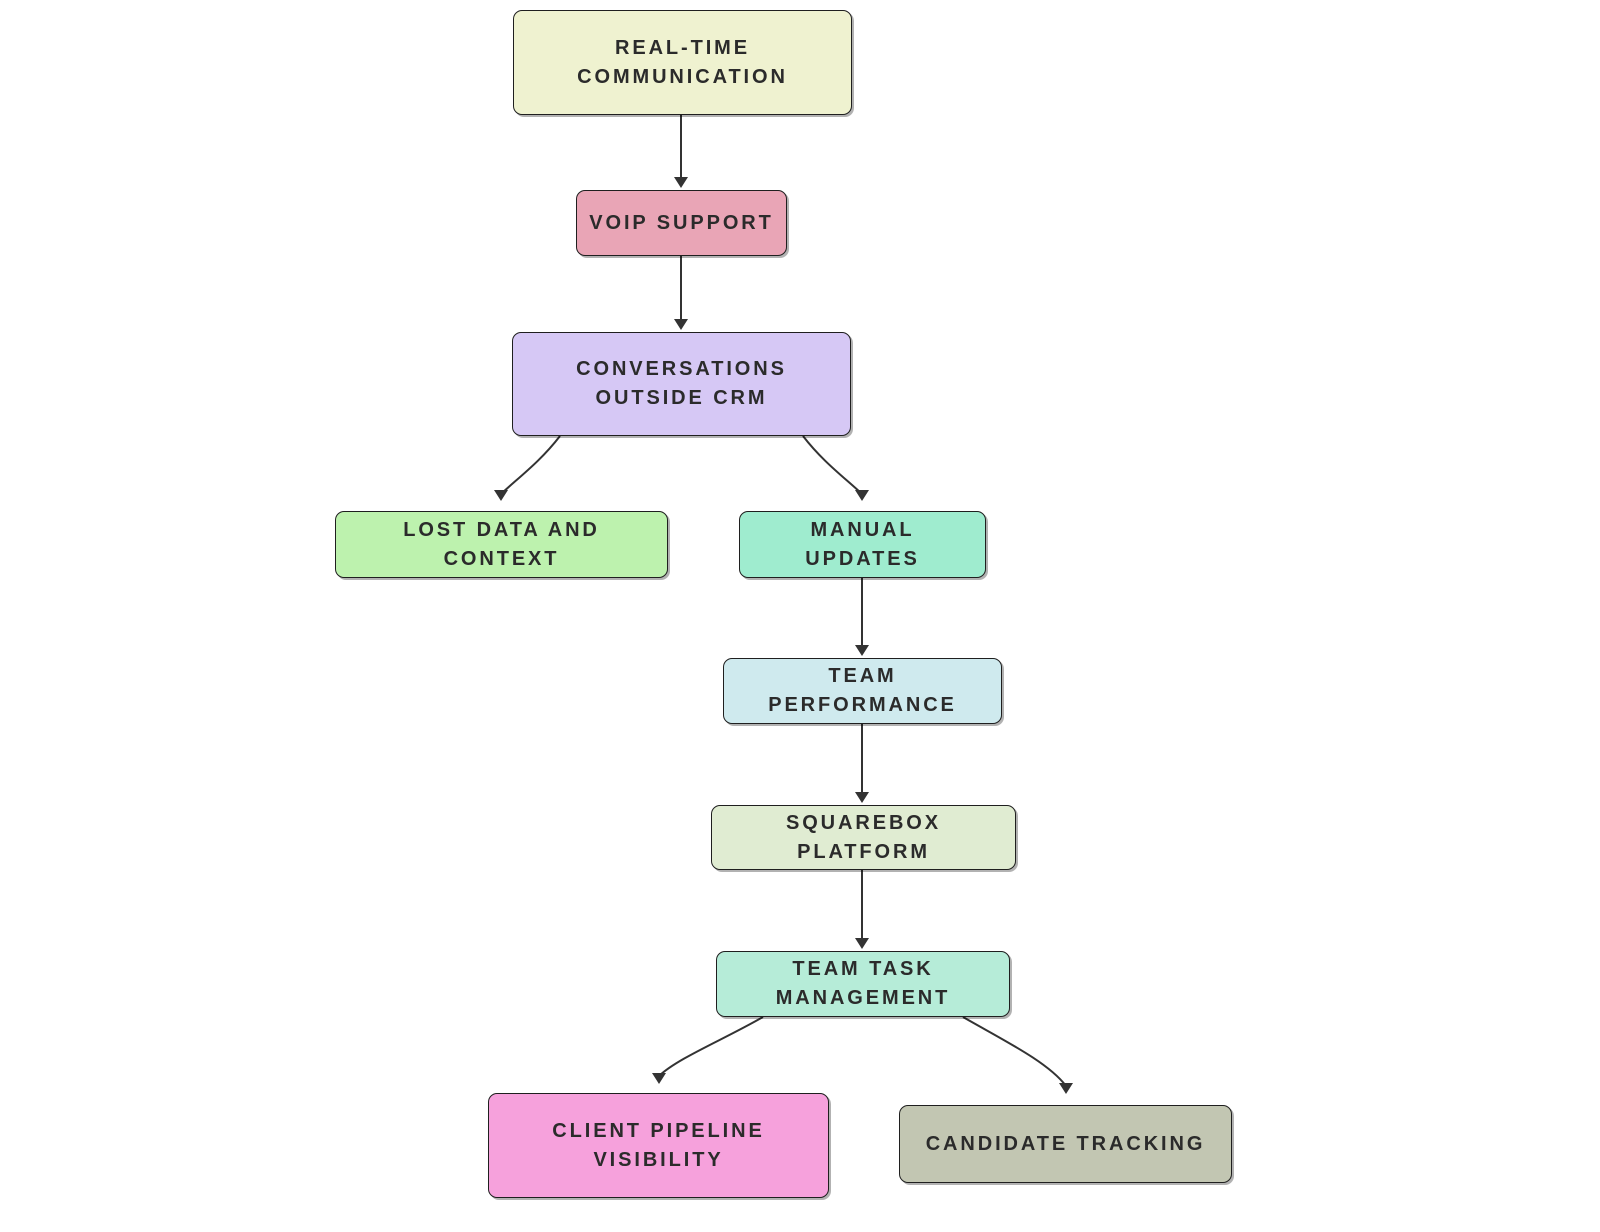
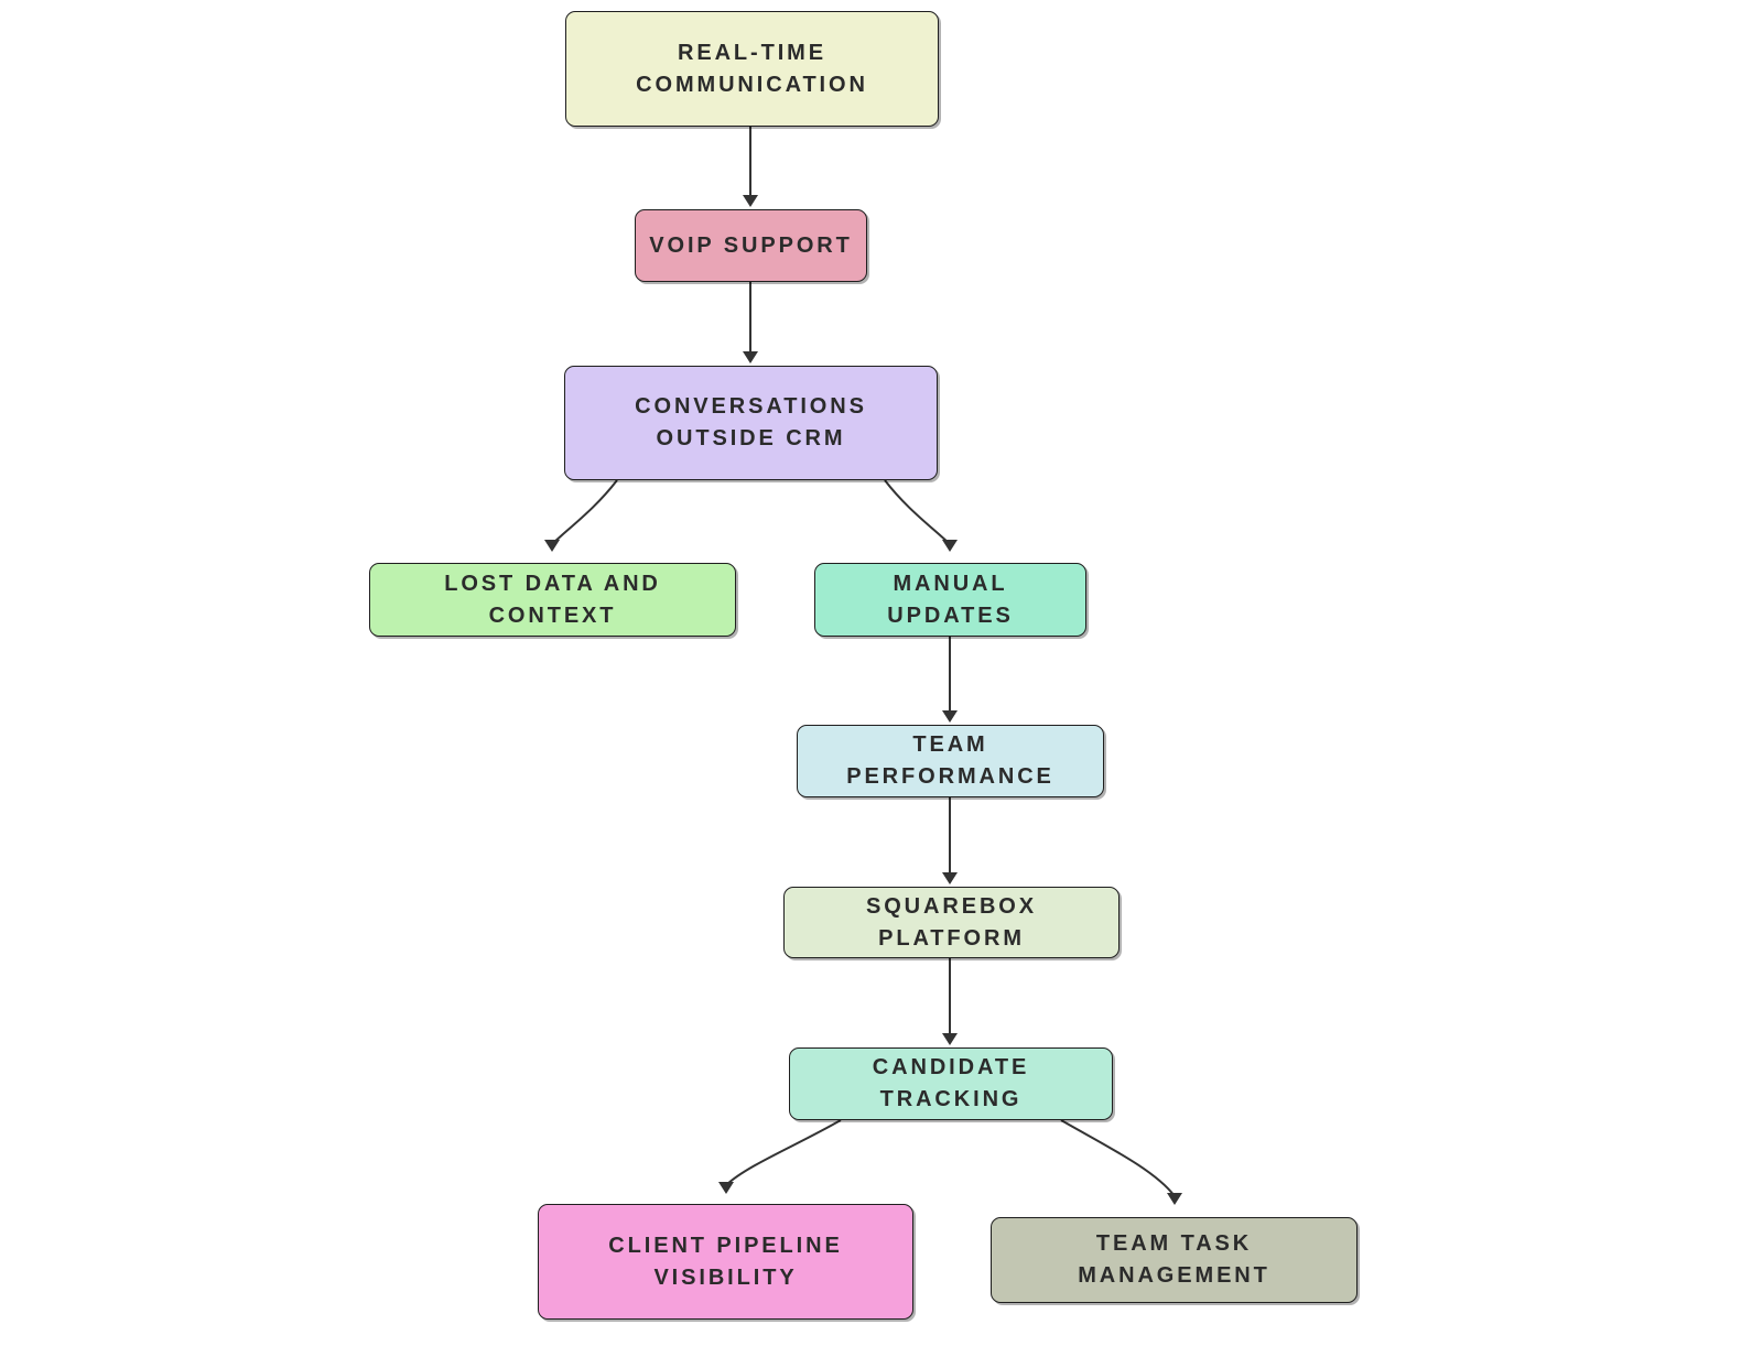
  REAL-TIME
  COMMUNICATION
  VOIP SUPPORT
  CONVERSATIONS
  OUTSIDE CRM
  LOST DATA AND CONTEXT
  MANUAL UPDATES
  TEAM PERFORMANCE
  SQUAREBOX PLATFORM
- TEAM TASK MANAGEMENT
+ CANDIDATE TRACKING
  CLIENT PIPELINE
  VISIBILITY
- CANDIDATE TRACKING
+ TEAM TASK MANAGEMENT
